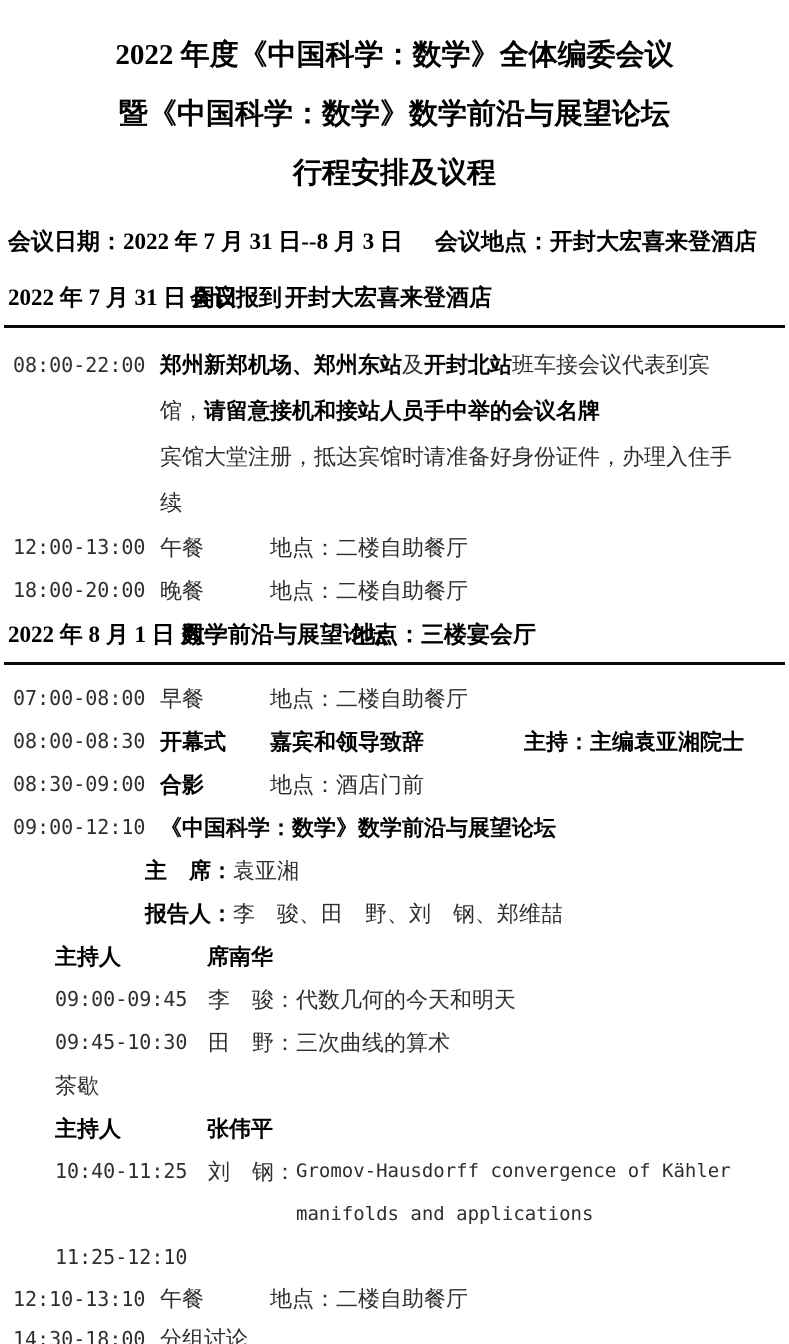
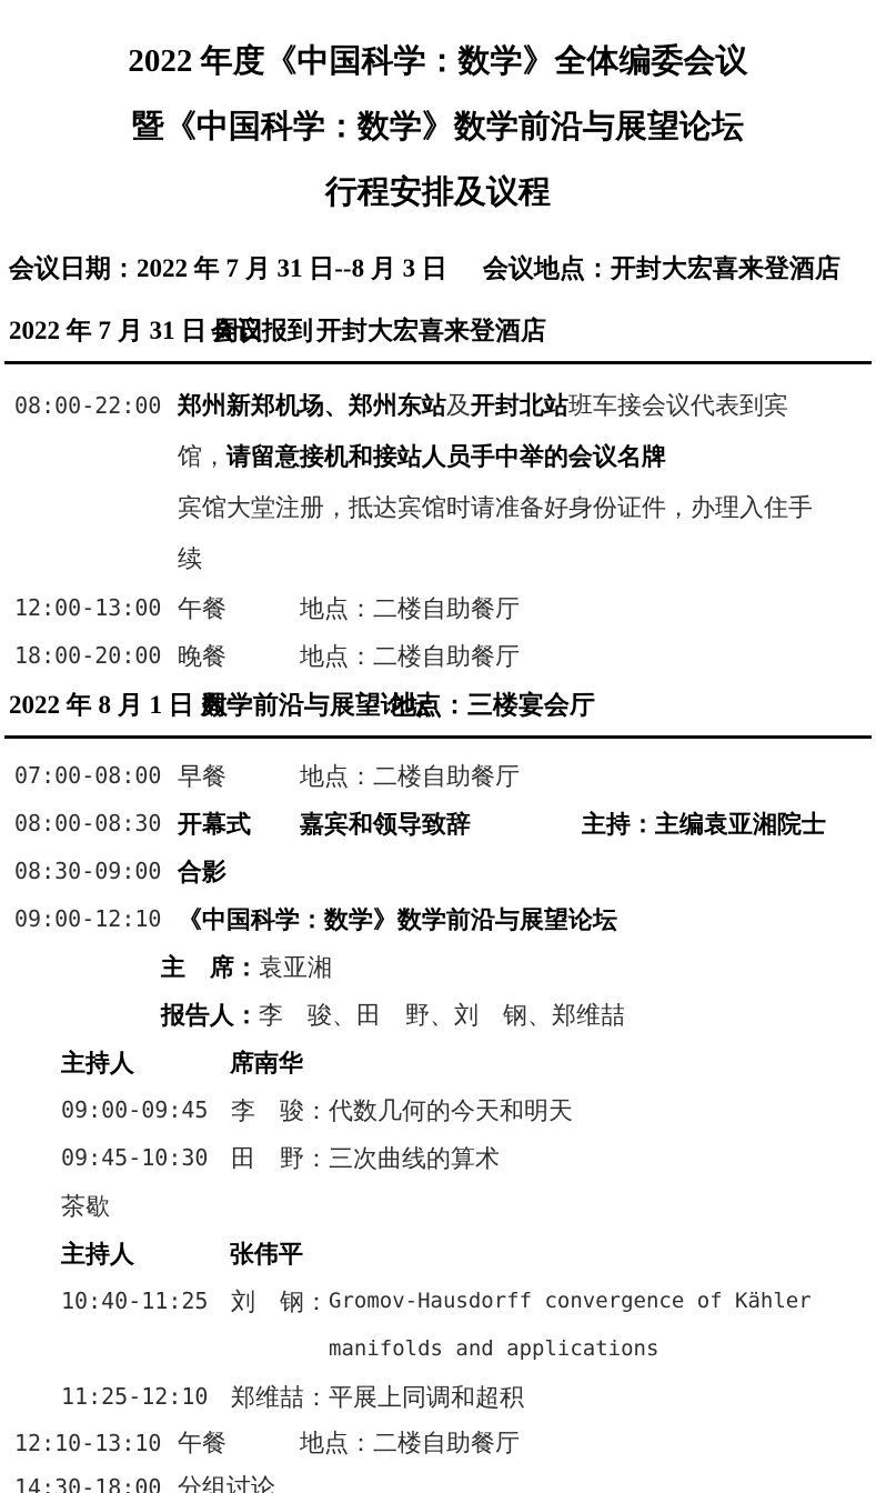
  2022 年度《中国科学：数学》全体编委会议
  暨《中国科学：数学》数学前沿与展望论坛
  行程安排及议程
  会议日期：2022 年 7 月 31 日--8 月 3 日
  会议地点：开封大宏喜来登酒店
  2022 年 7 月 31 日
  会议报到
  开封大宏喜来登酒店
  08:00-22:00
  郑州新郑机场、郑州东站及开封北站班车接会议代表到宾馆，请留意接机和接站人员手中举的会议名牌
  宾馆大堂注册，抵达宾馆时请准备好身份证件，办理入住手续
  12:00-13:00
  午餐
  地点：二楼自助餐厅
  18:00-20:00
  晚餐
  地点：二楼自助餐厅
  2022 年 8 月 1 日
  数学前沿与展望
  地点：三楼宴会厅
  07:00-08:00
  早餐
  地点：二楼自助餐厅
  08:00-08:30
  开幕式
  嘉宾和领导致辞
  主持：主编袁亚湘院士
  08:30-09:00
  合影
- 地点：酒店门前
  09:00-12:10
  《中国科学：数学》数学前沿与展望论坛
  主 席：袁亚湘
  报告人：李 骏、田 野、刘 钢、郑维喆
  主持人
  席南华
  09:00-09:45
  李 骏：代数几何的今天和明天
  09:45-10:30
  田 野：三次曲线的算术
  茶歇
  主持人
  张伟平
  10:40-11:25
  刘 钢：Gromov-Hausdorff convergence of Kähler manifolds and applications
  11:25-12:10
+ 郑维喆：平展上同调和超积
  12:10-13:10
  午餐
  地点：二楼自助餐厅
  14:30-18:00
  分组讨论
